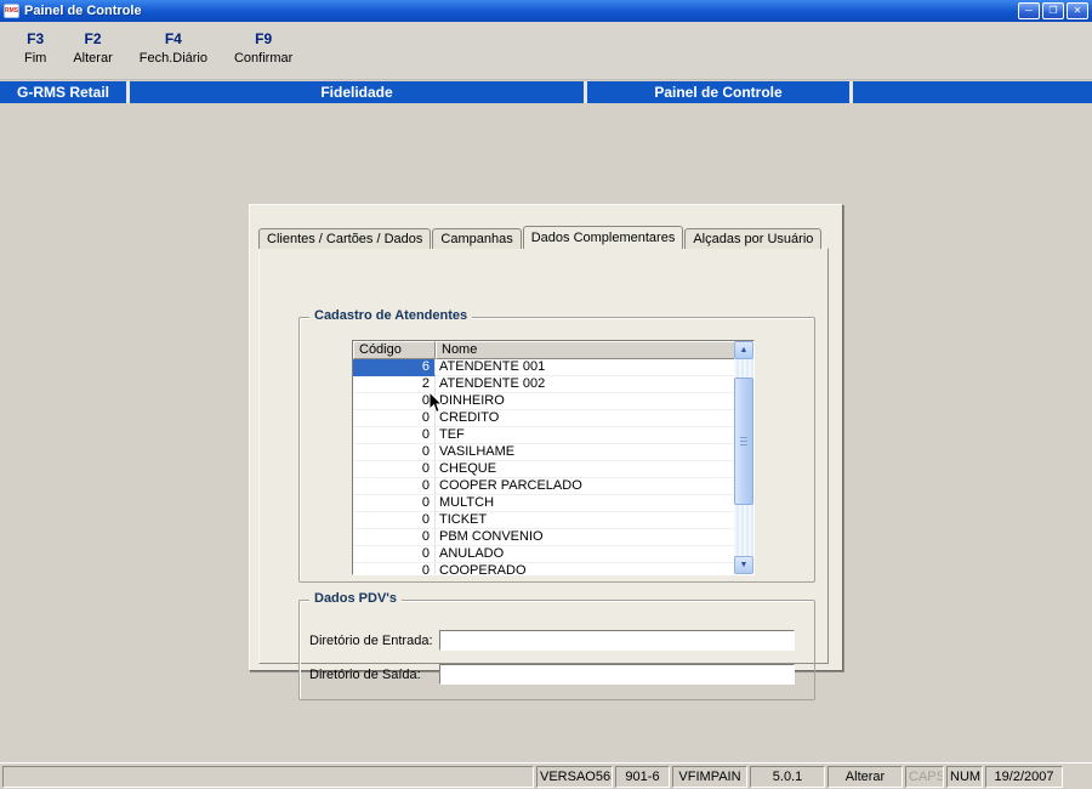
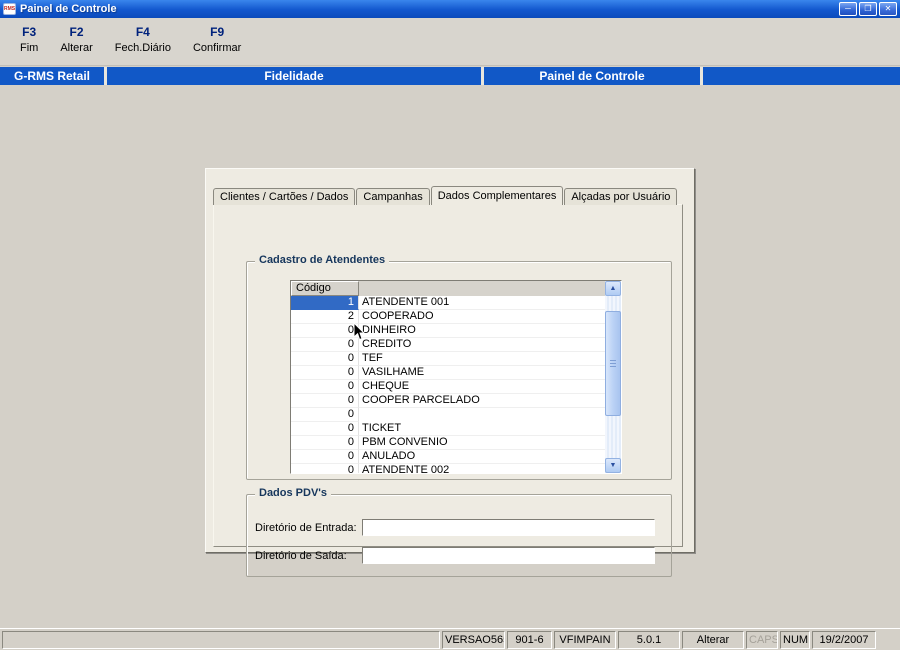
  Painel de Controle
  ─
  ❐
  ✕
  F3
  Fim
  F2
  Alterar
  F4
  Fech.Diário
  F9
  Confirmar
  G-RMS Retail
  Fidelidade
  Painel de Controle
  Clientes / Cartões / Dados
  Campanhas
  Dados Complementares
  Alçadas por Usuário
  Cadastro de Atendentes
  Código
- Nome
- 6
+ 1
  ATENDENTE 001
  2
- ATENDENTE 002
+ COOPERADO
  0
  DINHEIRO
  0
  CREDITO
  0
  TEF
  0
  VASILHAME
  0
  CHEQUE
  0
  COOPER PARCELADO
  0
- MULTCH
  0
  TICKET
  0
  PBM CONVENIO
  0
  ANULADO
  0
- COOPERADO
+ ATENDENTE 002
  Dados PDV's
  Diretório de Entrada:
  Diretório de Saída:
  VERSAO56
  901-6
  VFIMPAIN
  5.0.1
  Alterar
  CAPS
  NUM
  19/2/2007
